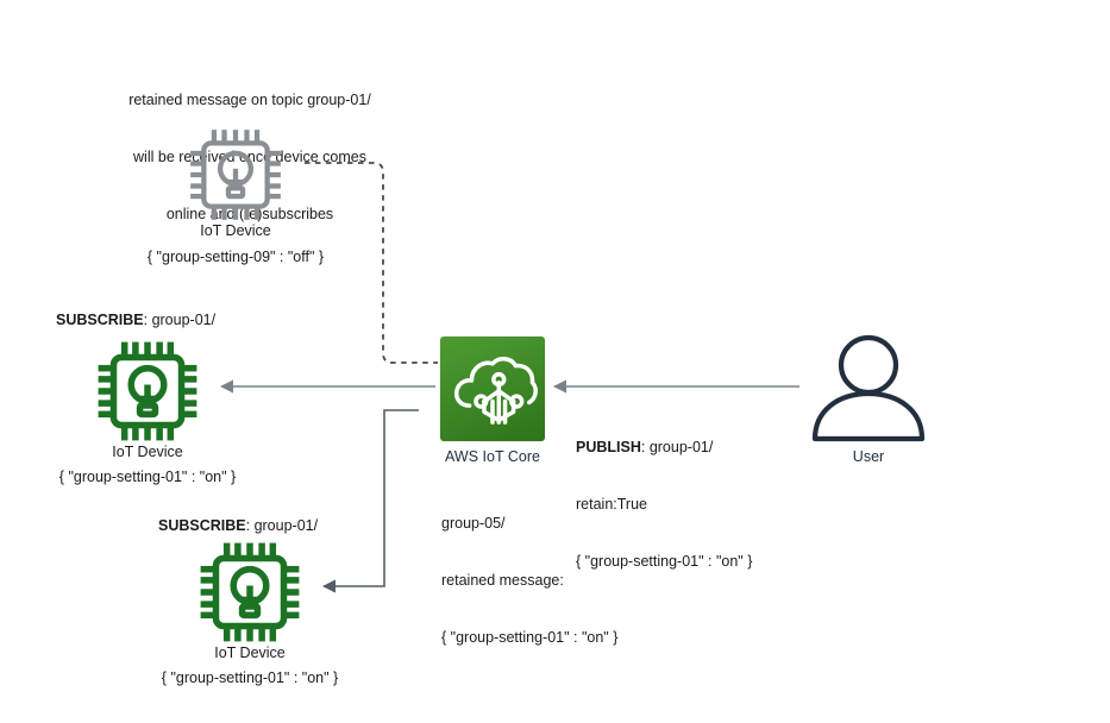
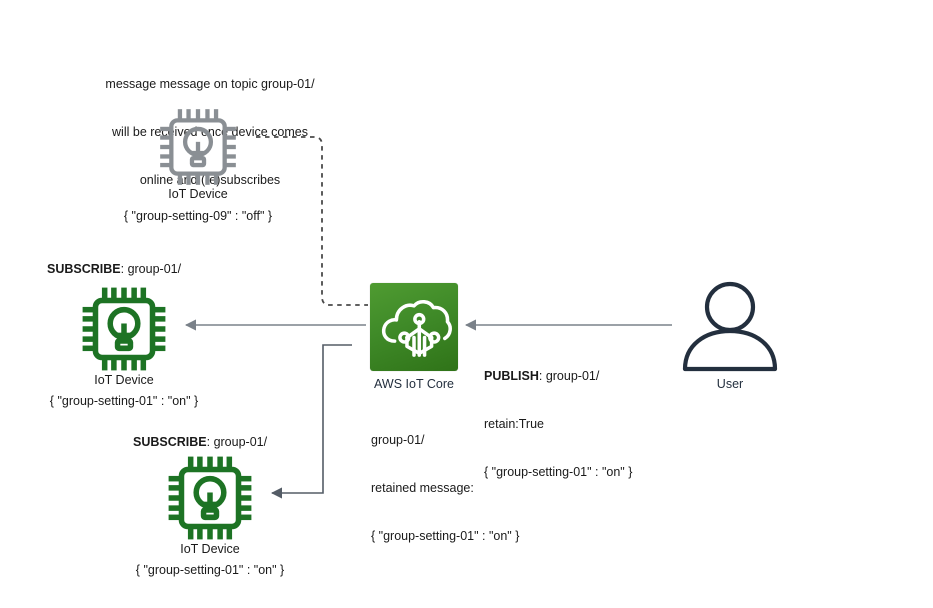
- retained message on topic group-01/
+ message message on topic group-01/
  will be recivdnc device comes
  onlined (e)subscribes
  IoT Device
  { "group-setting-09" : "off" }
  SUBSCRIBE: group-01/
  IoT Device
  { "group-setting-01" : "on" }
  AWS IoT Core
- group-05/
+ group-01/
  retained message:
  { "group-setting-01" : "on" }
  PUBLISH: group-01/
  retain:True
  { "group-setting-01" : "on" }
  User
  SUBSCRIBE: group-01/
  IoT Device
  { "group-setting-01" : "on" }
